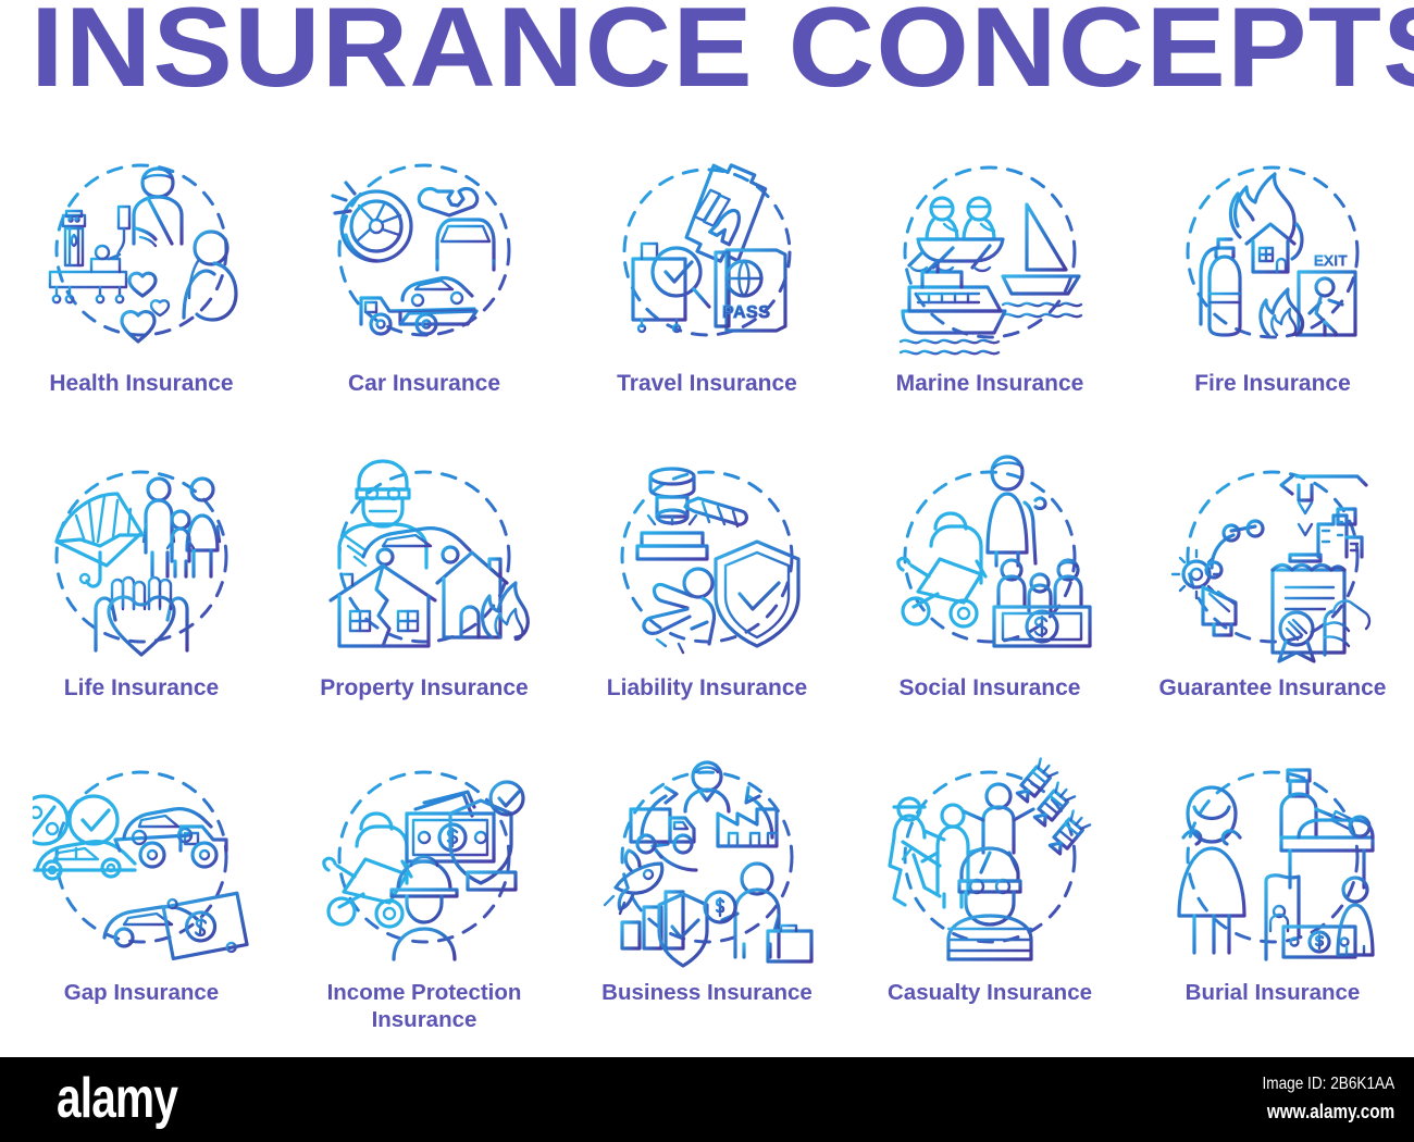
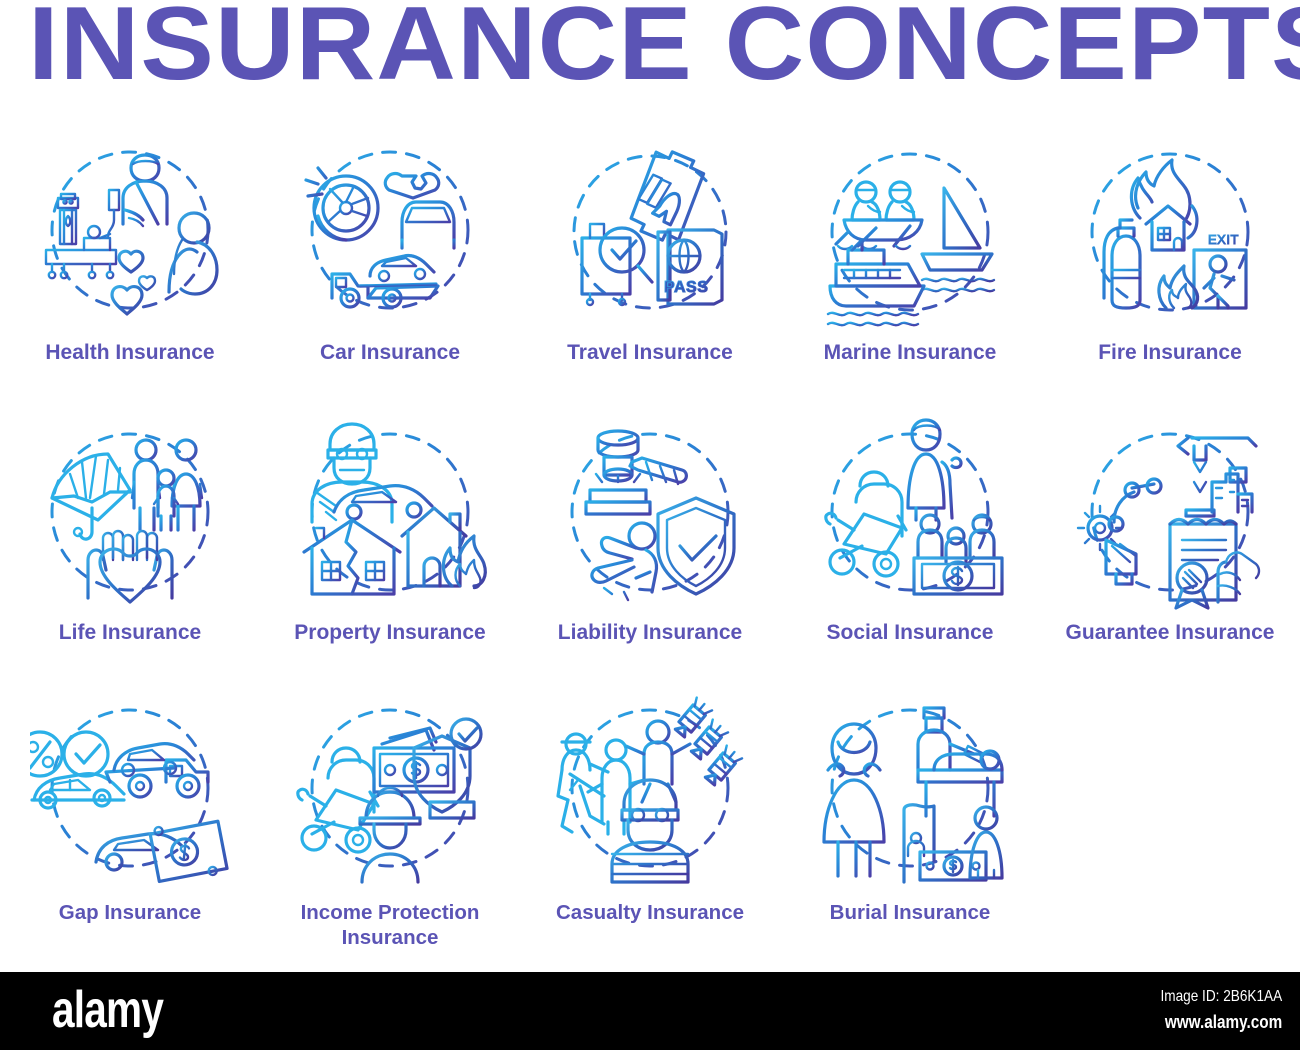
  INSURANCE CONCEPT
  Health Insurance
  Car Insurance
  PASS
  Travel Insurance
  Marine Insurance
  EXIT
  Fire Insurance
  Life Insurance
  Property Insurance
  Liability Insurance
  Social Insurance
  Guarantee Insurance
  Gap Insurance
  Income Protection Insurance
- Business Insurance
  Casualty Insurance
  Burial Insurance
  alamy
  Image ID: 2B6K1AA
  www.alamy.com
